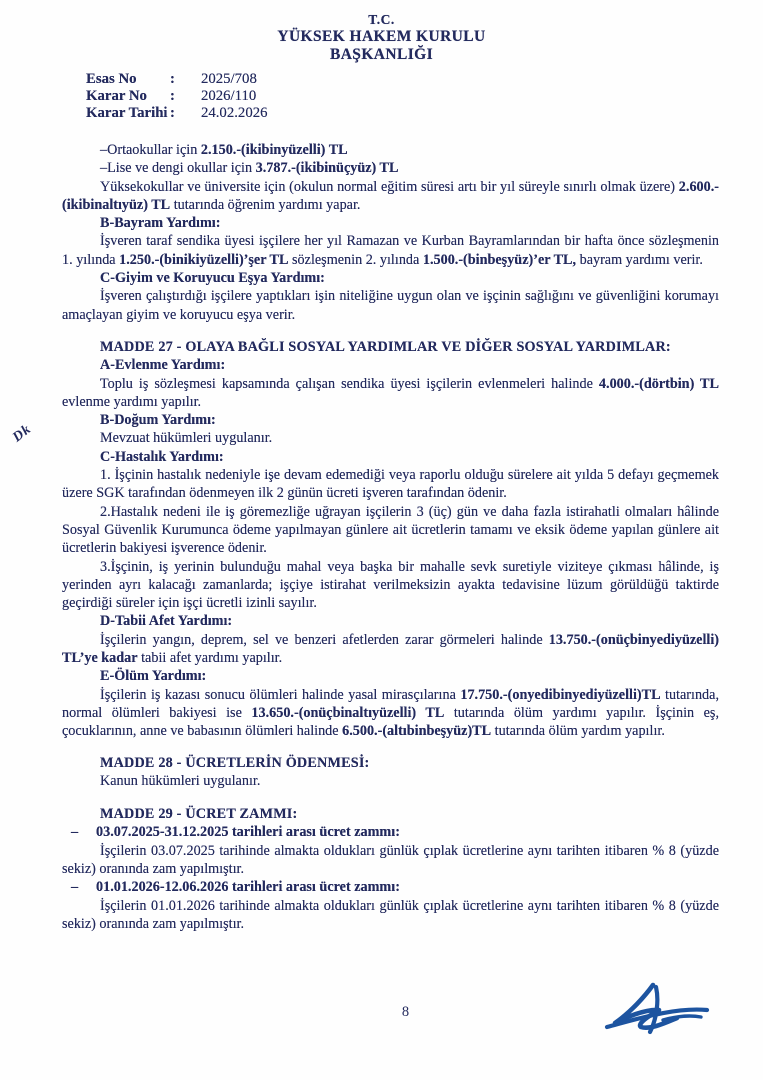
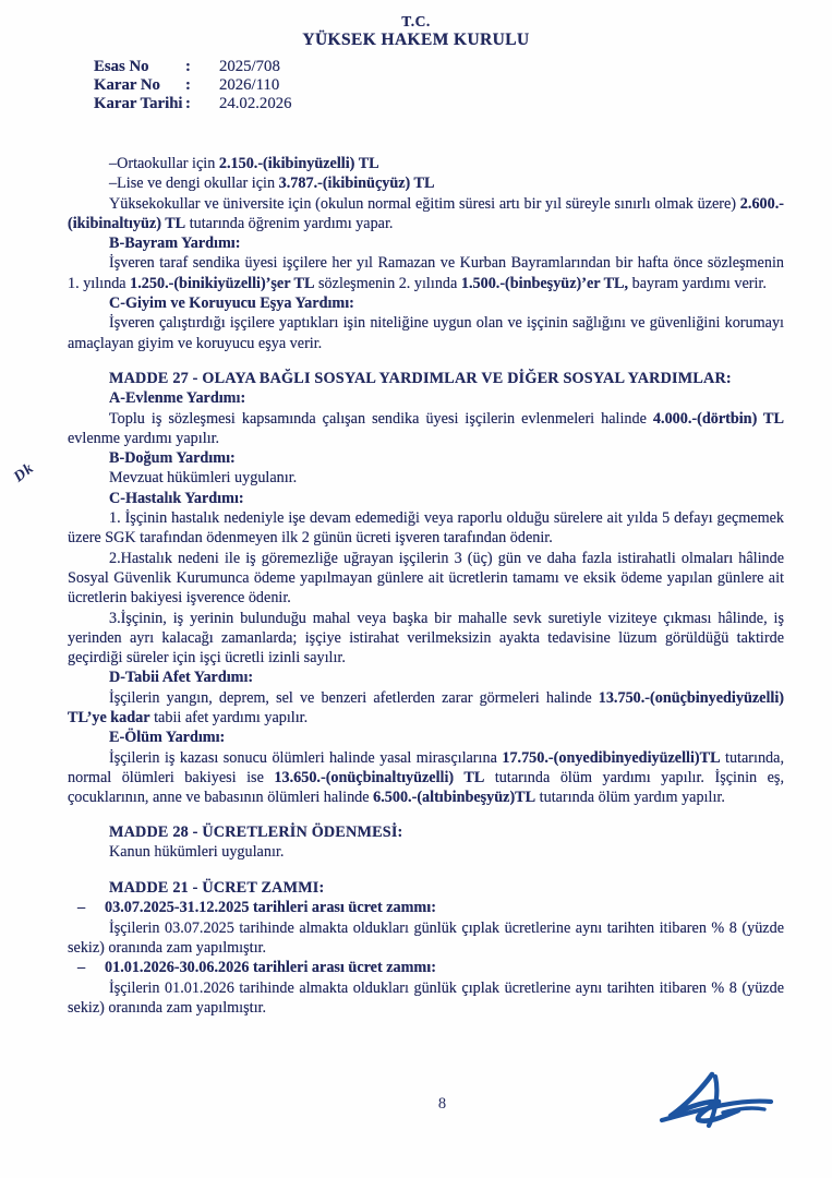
  T.C.
  YÜKSEK HAKEM KURULU
- BAŞKANLIĞI
  Esas No
  :
  2025/708
  Karar No
  :
  2026/110
  Karar Tarihi
  :
  24.02.2026
  –Ortaokullar için 2.150.-(ikibinyüzelli) TL
  –Lise ve dengi okullar için 3.787.-(ikibinüçyüz) TL
  Yüksekokullar ve üniversite için (okulun normal eğitim süresi artı bir yıl süreyle sınırlı olmak üzere) 2.600.-(ikibinaltıyüz) TL tutarında öğrenim yardımı yapar.
  B-Bayram Yardımı:
  İşveren taraf sendika üyesi işçilere her yıl Ramazan ve Kurban Bayramlarından bir hafta önce sözleşmenin 1. yılında 1.250.-(binikiyüzelli)’şer TL sözleşmenin 2. yılında 1.500.-(binbeşyüz)’er TL, bayram yardımı verir.
  C-Giyim ve Koruyucu Eşya Yardımı:
  İşveren çalıştırdığı işçilere yaptıkları işin niteliğine uygun olan ve işçinin sağlığını ve güvenliğini korumayı amaçlayan giyim ve koruyucu eşya verir.
  MADDE 27 - OLAYA BAĞLI SOSYAL YARDIMLAR VE DİĞER SOSYAL YARDIMLAR:
  A-Evlenme Yardımı:
  Toplu iş sözleşmesi kapsamında çalışan sendika üyesi işçilerin evlenmeleri halinde 4.000.-(dörtbin) TL evlenme yardımı yapılır.
  B-Doğum Yardımı:
  Mevzuat hükümleri uygulanır.
  C-Hastalık Yardımı:
  1. İşçinin hastalık nedeniyle işe devam edemediği veya raporlu olduğu sürelere ait yılda 5 defayı geçmemek üzere SGK tarafından ödenmeyen ilk 2 günün ücreti işveren tarafından ödenir.
  2.Hastalık nedeni ile iş göremezliğe uğrayan işçilerin 3 (üç) gün ve daha fazla istirahatli olmaları hâlinde Sosyal Güvenlik Kurumunca ödeme yapılmayan günlere ait ücretlerin tamamı ve eksik ödeme yapılan günlere ait ücretlerin bakiyesi işverence ödenir.
  3.İşçinin, iş yerinin bulunduğu mahal veya başka bir mahalle sevk suretiyle viziteye çıkması hâlinde, iş yerinden ayrı kalacağı zamanlarda; işçiye istirahat verilmeksizin ayakta tedavisine lüzum görüldüğü taktirde geçirdiği süreler için işçi ücretli izinli sayılır.
  D-Tabii Afet Yardımı:
  İşçilerin yangın, deprem, sel ve benzeri afetlerden zarar görmeleri halinde 13.750.-(onüçbinyediyüzelli) TL’ye kadar tabii afet yardımı yapılır.
  E-Ölüm Yardımı:
  İşçilerin iş kazası sonucu ölümleri halinde yasal mirasçılarına 17.750.-(onyedibinyediyüzelli)TL tutarında, normal ölümleri bakiyesi ise 13.650.-(onüçbinaltıyüzelli) TL tutarında ölüm yardımı yapılır. İşçinin eş, çocuklarının, anne ve babasının ölümleri halinde 6.500.-(altıbinbeşyüz)TL tutarında ölüm yardım yapılır.
  MADDE 28 - ÜCRETLERİN ÖDENMESİ:
  Kanun hükümleri uygulanır.
- MADDE 29 - ÜCRET ZAMMI:
+ MADDE 21 - ÜCRET ZAMMI:
  –
  03.07.2025-31.12.2025 tarihleri arası ücret zammı:
  İşçilerin 03.07.2025 tarihinde almakta oldukları günlük çıplak ücretlerine aynı tarihten itibaren % 8 (yüzde sekiz) oranında zam yapılmıştır.
  –
- 01.01.2026-12.06.2026 tarihleri arası ücret zammı:
+ 01.01.2026-30.06.2026 tarihleri arası ücret zammı:
  İşçilerin 01.01.2026 tarihinde almakta oldukları günlük çıplak ücretlerine aynı tarihten itibaren % 8 (yüzde sekiz) oranında zam yapılmıştır.
  8
